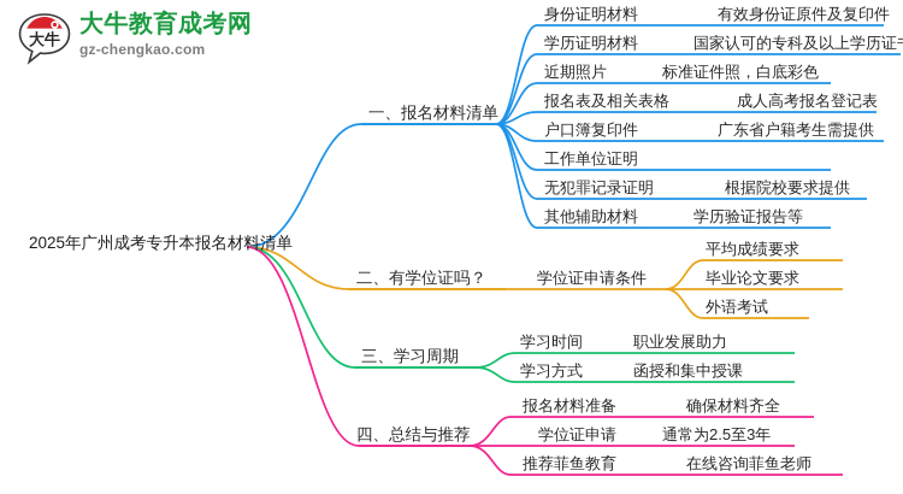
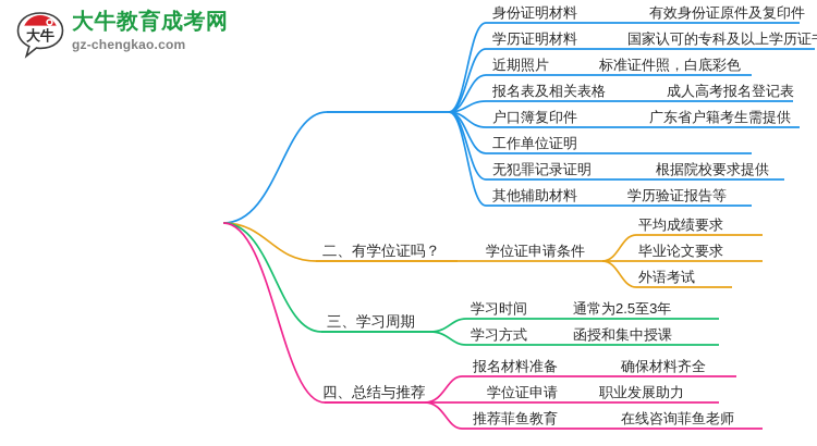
  大牛
  大牛教育成考网
  gz-chengkao.com
- 2025年广州成考专升本报名材料清单
- 一、报名材料清单
  身份证明材料
  学历证明材料
  近期照片
  报名表及相关表格
  户口簿复印件
  工作单位证明
  无犯罪记录证明
  其他辅助材料
  有效身份证原件及复印件
  国家认可的专科及以上学历证
  标准证件照，白底彩色
  成人高考报名登记表
  广东省户籍考生需提供
  根据院校要求提供
  学历验证报告等
  二、有学位证吗？
  学位证申请条件
  平均成绩要求
  毕业论文要求
  外语考试
  三、学习周期
  学习时间
  学习方式
- 职业发展助力
+ 通常为2.5至3年
  函授和集中授课
  四、总结与推荐
  报名材料准备
  学位证申请
  推荐菲鱼教育
  确保材料齐全
- 通常为2.5至3年
+ 职业发展助力
  在线咨询菲鱼老师
